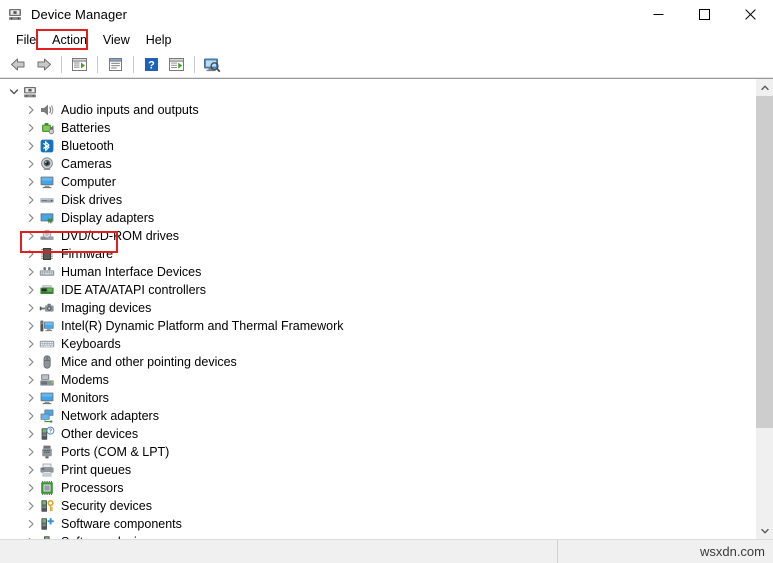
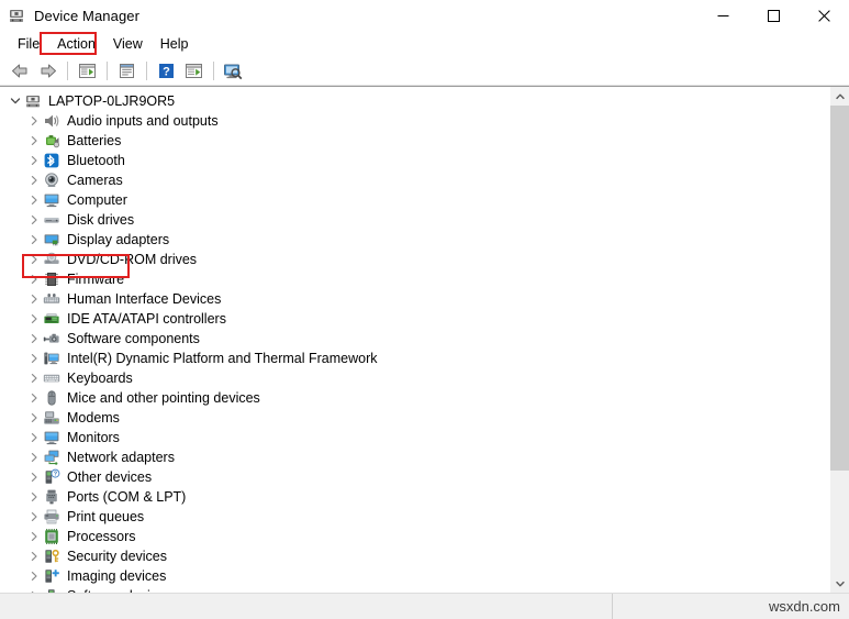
  Device Manager
  File
  Action
  View
  Help
  ?
+ LAPTOP-0LJR9OR5
  Audio inputs and outputs
  Batteries
  Bluetooth
  Cameras
  Computer
  Disk drives
  Display adapters
  DVD/CD-ROM drives
  Firmware
  Human Interface Devices
  IDE ATA/ATAPI controllers
- Imaging devices
+ Software components
  Intel(R) Dynamic Platform and Thermal Framework
  Keyboards
  Mice and other pointing devices
  Modems
  Monitors
  Network adapters
  Other devices
  Ports (COM & LPT)
  Print queues
  Processors
  Security devices
- Software components
+ Imaging devices
  wsxdn.com
